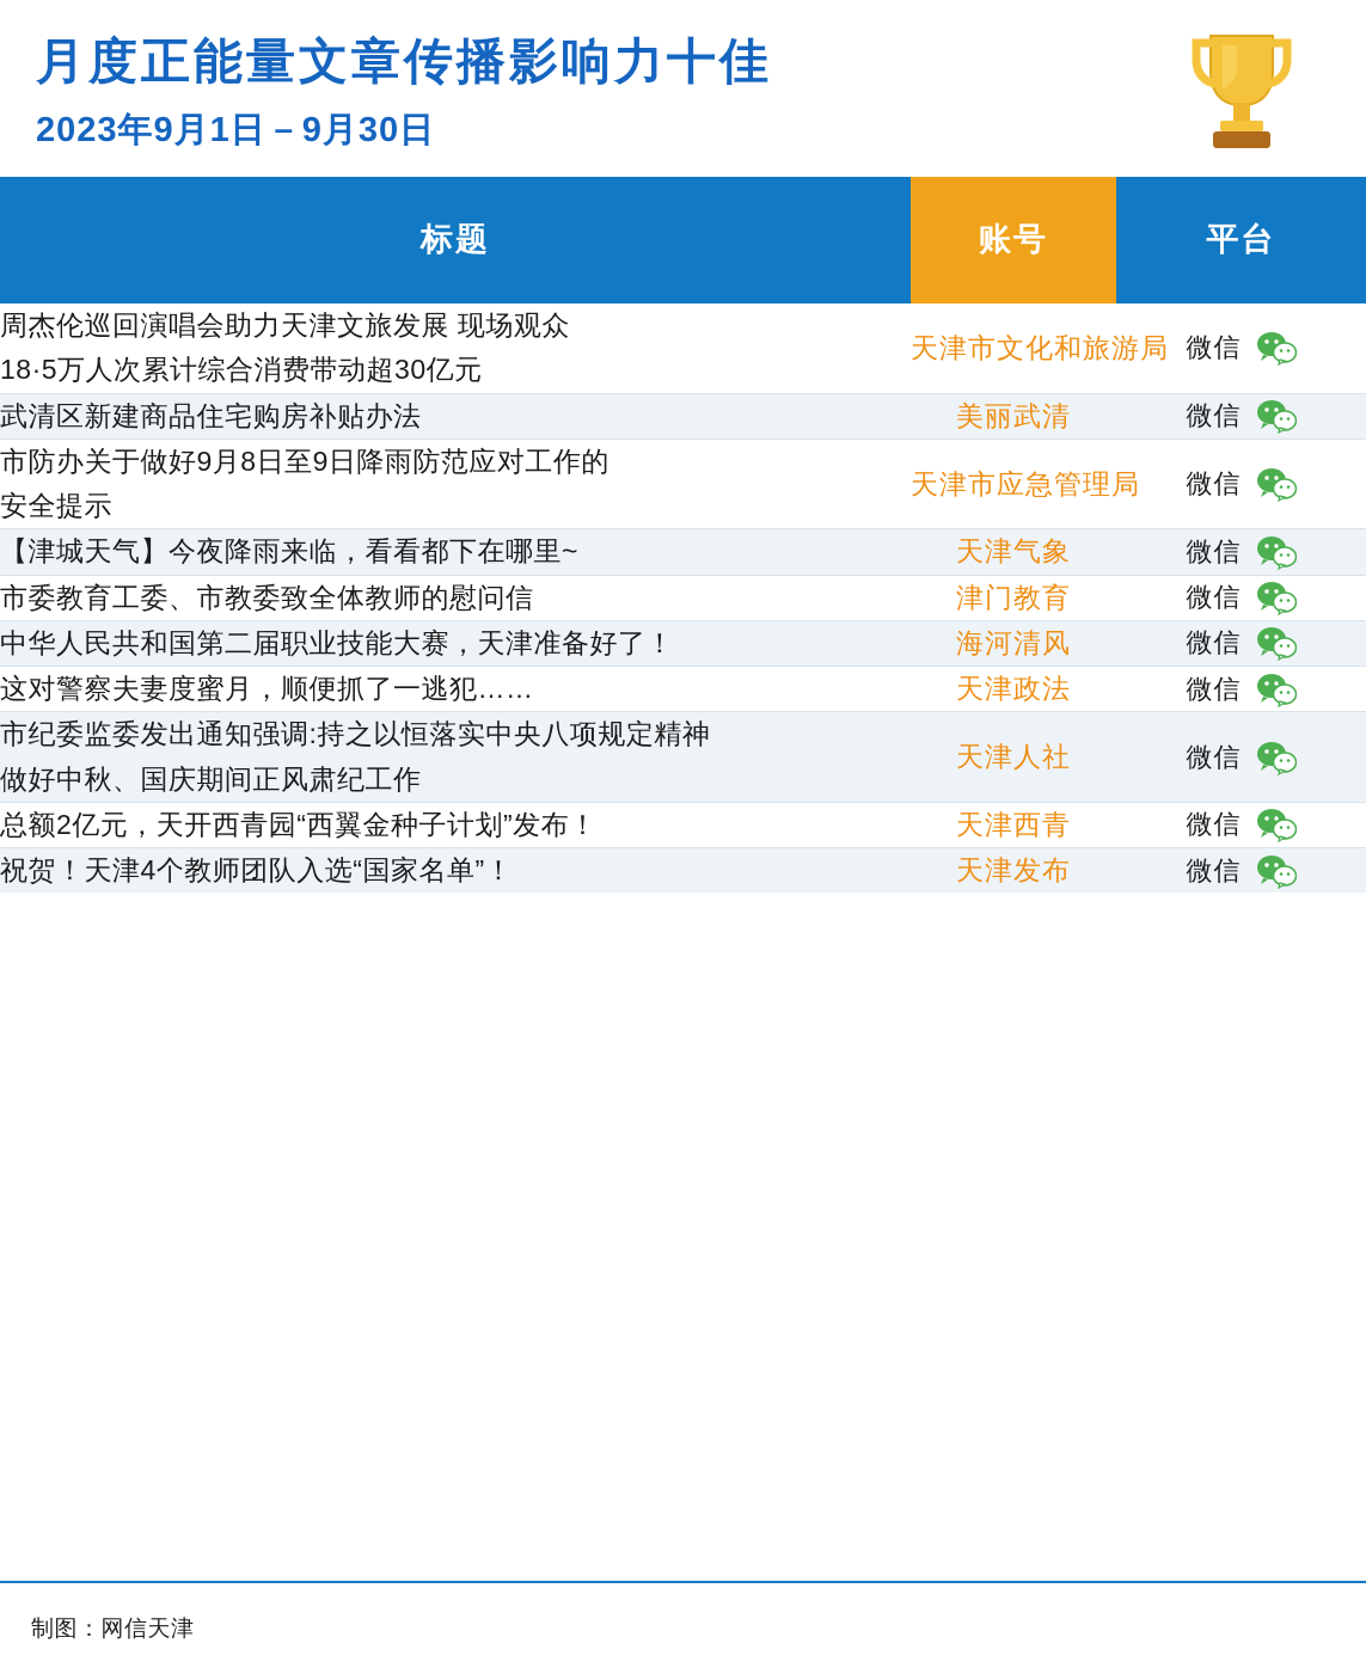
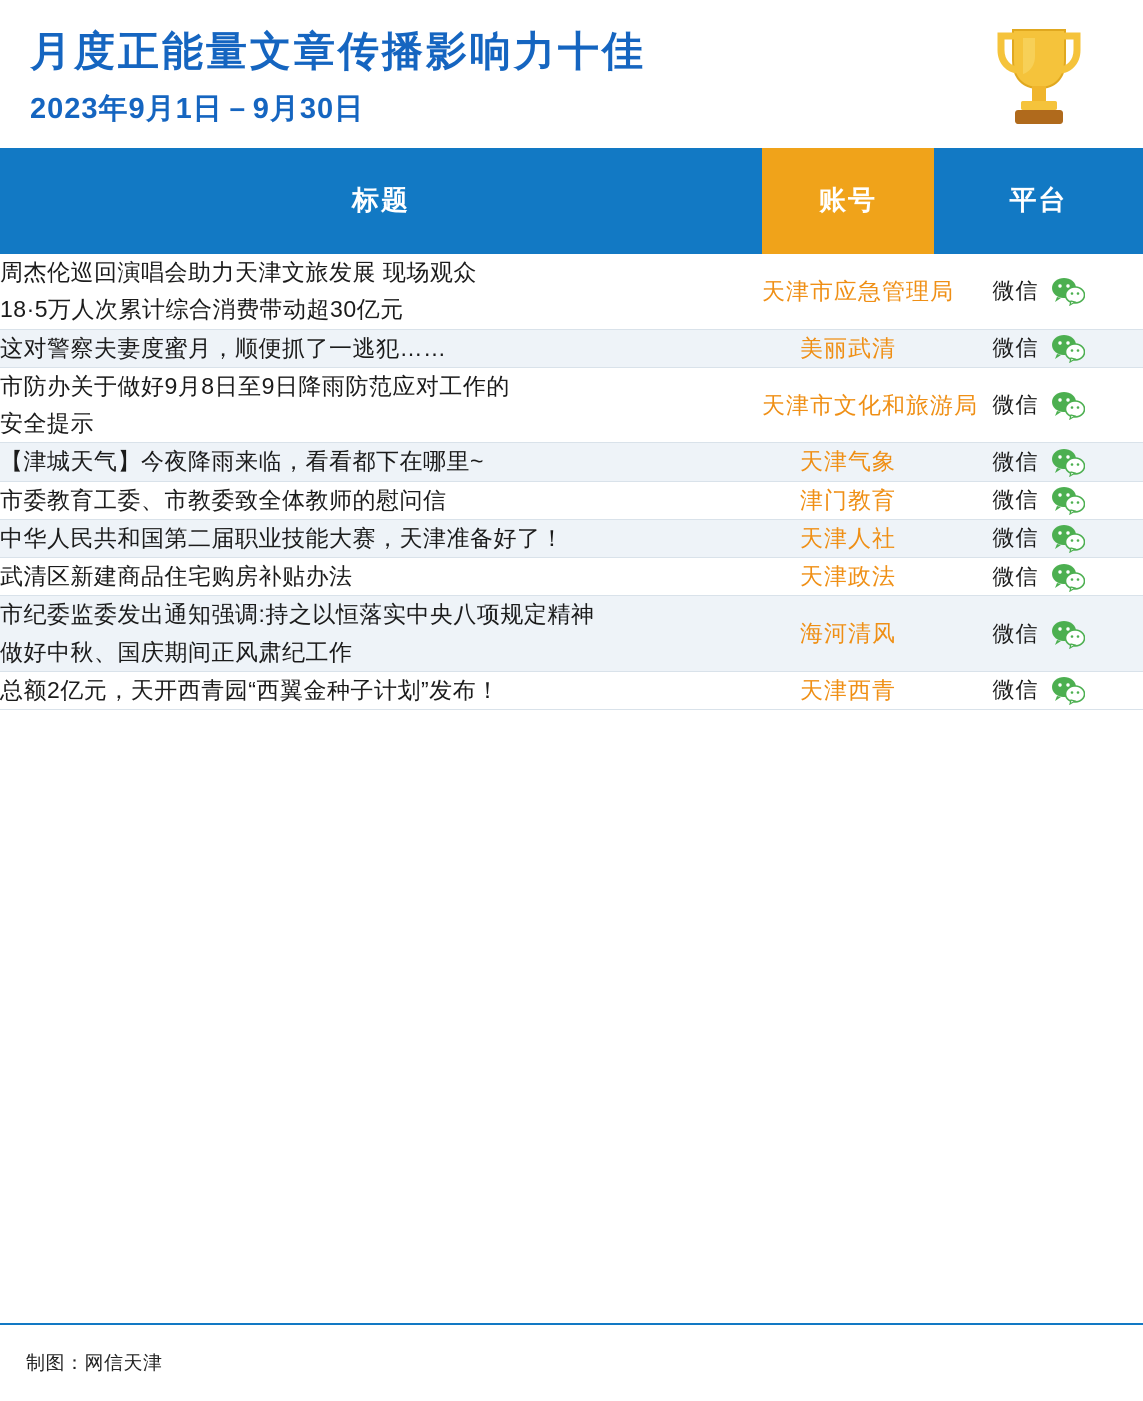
  月度正能量文章传播影响力十佳
  2023年9月1日－9月30日
  标题	账号	平台
- 周杰伦巡回演唱会助力天津文旅发展 现场观众18·5万人次累计综合消费带动超30亿元	天津市文化和旅游局	微信
+ 周杰伦巡回演唱会助力天津文旅发展 现场观众18·5万人次累计综合消费带动超30亿元	天津市应急管理局	微信
- 武清区新建商品住宅购房补贴办法	美丽武清	微信
+ 这对警察夫妻度蜜月，顺便抓了一逃犯……	美丽武清	微信
- 市防办关于做好9月8日至9日降雨防范应对工作的安全提示	天津市应急管理局	微信
+ 市防办关于做好9月8日至9日降雨防范应对工作的安全提示	天津市文化和旅游局	微信
  【津城天气】今夜降雨来临，看看都下在哪里~	天津气象	微信
  市委教育工委、市教委致全体教师的慰问信	津门教育	微信
- 中华人民共和国第二届职业技能大赛，天津准备好了！	海河清风	微信
+ 中华人民共和国第二届职业技能大赛，天津准备好了！	天津人社	微信
- 这对警察夫妻度蜜月，顺便抓了一逃犯……	天津政法	微信
+ 武清区新建商品住宅购房补贴办法	天津政法	微信
- 市纪委监委发出通知强调:持之以恒落实中央八项规定精神做好中秋、国庆期间正风肃纪工作	天津人社	微信
+ 市纪委监委发出通知强调:持之以恒落实中央八项规定精神做好中秋、国庆期间正风肃纪工作	海河清风	微信
  总额2亿元，天开西青园“西翼金种子计划”发布！	天津西青	微信
- 祝贺！天津4个教师团队入选“国家名单”！	天津发布	微信
  制图：网信天津
